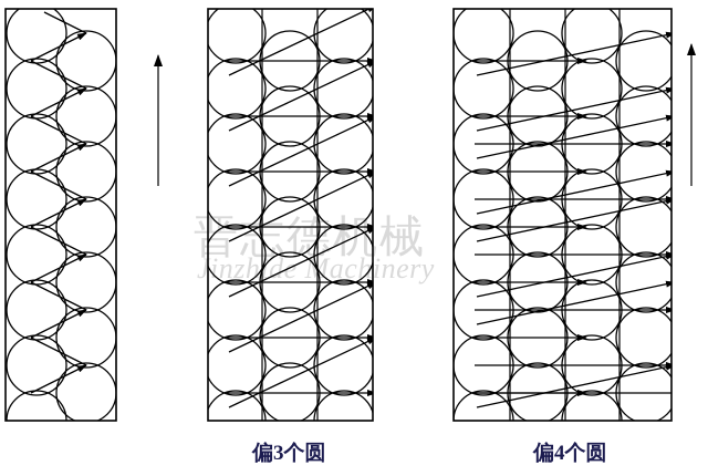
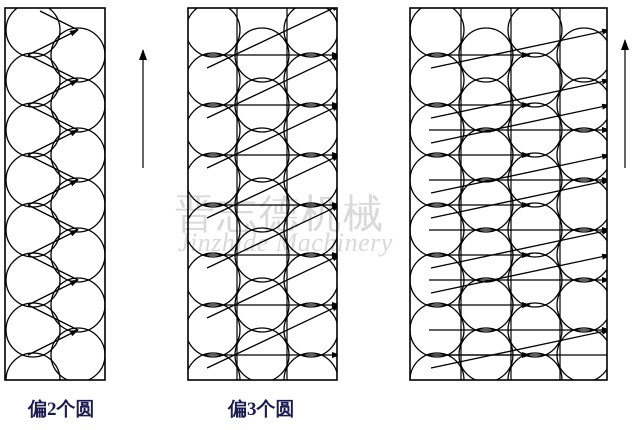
  晋志德械
  Jinzhideachinery
+ 偏2个圆
  偏3个圆
- 偏4个圆
